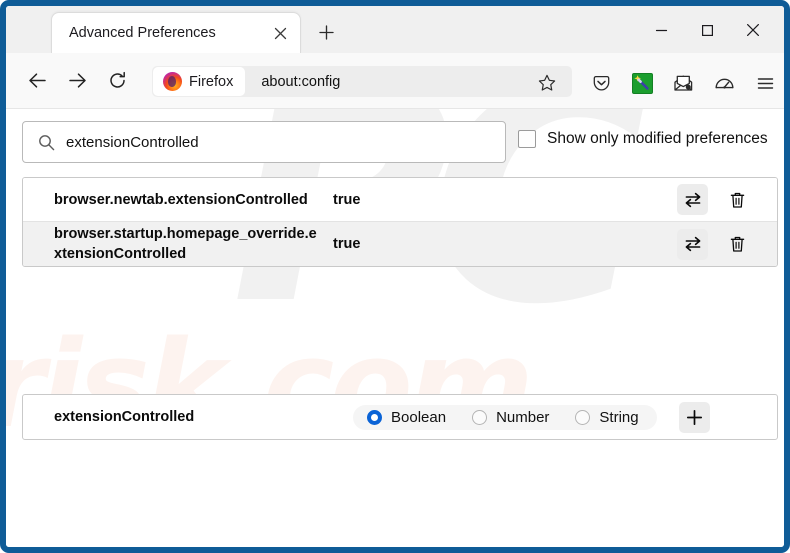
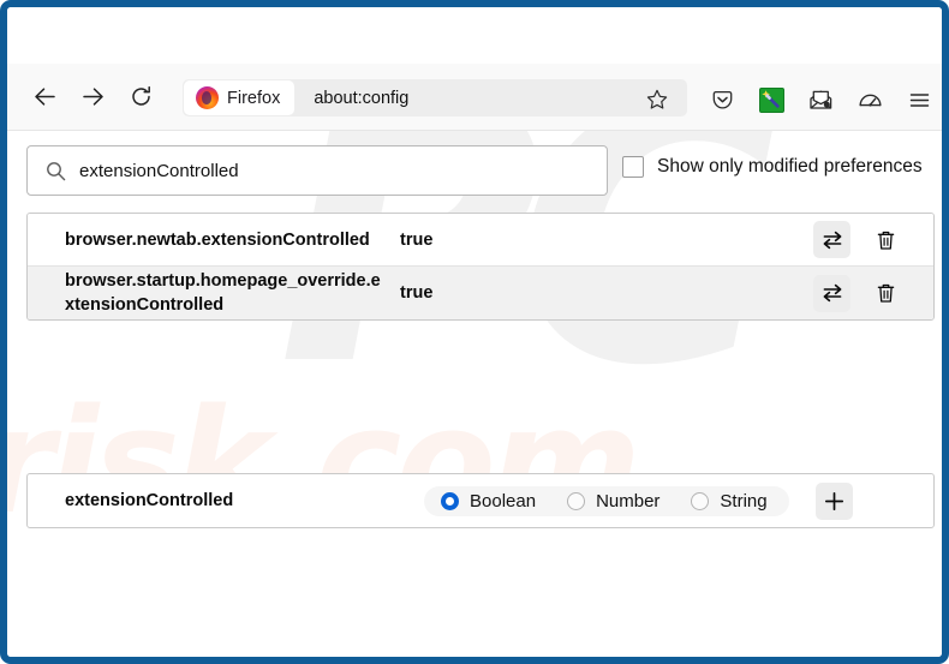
  risk.com
- Advanced Preferences
  Firefox
  about:config
  extensionControlled
  Show only modified preferences
  browser.newtab.extensionControlled
  true
  browser.startup.homepage_override.extensionControlled
  true
  extensionControlled
  Boolean
  Number
  String
